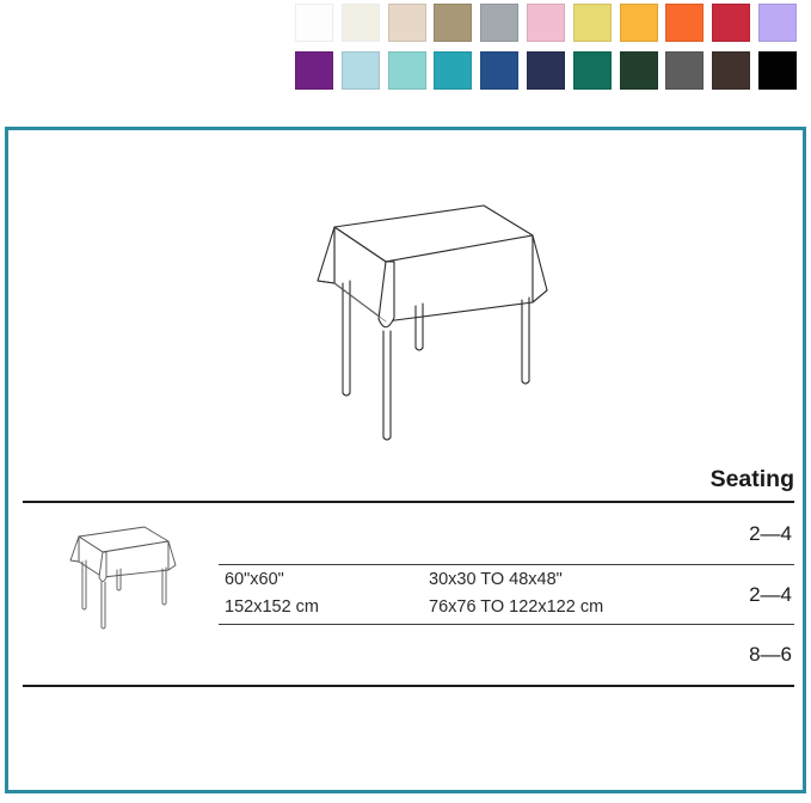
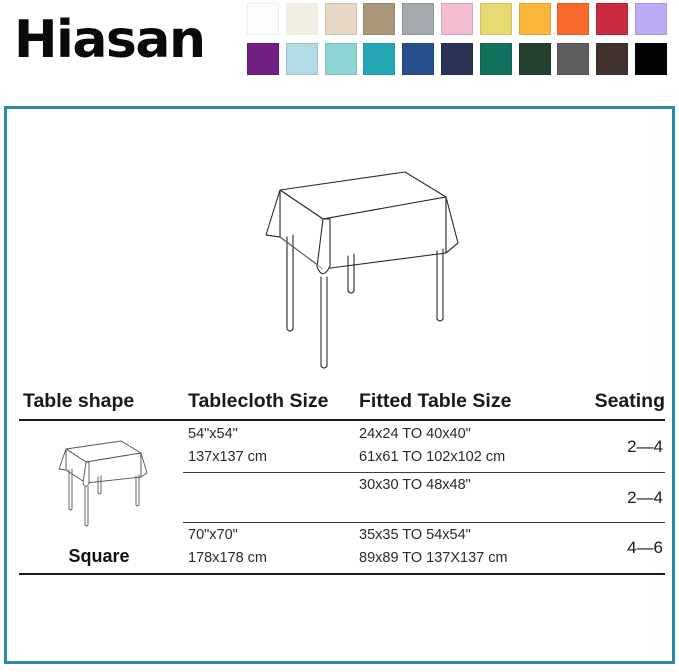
+ Hiasan
+ Table shape
+ Tablecloth Size
+ Fitted Table Size
  Seating
+ Square
+ 54"x54"
+ 137x137 cm
+ 24x24 TO 40x40"
+ 61x61 TO 102x102 cm
  2—4
- 60"x60"
- 152x152 cm
  30x30 TO 48x48"
- 76x76 TO 122x122 cm
  2—4
+ 70"x70"
+ 178x178 cm
+ 35x35 TO 54x54"
+ 89x89 TO 137X137 cm
- 8—6
+ 4—6
